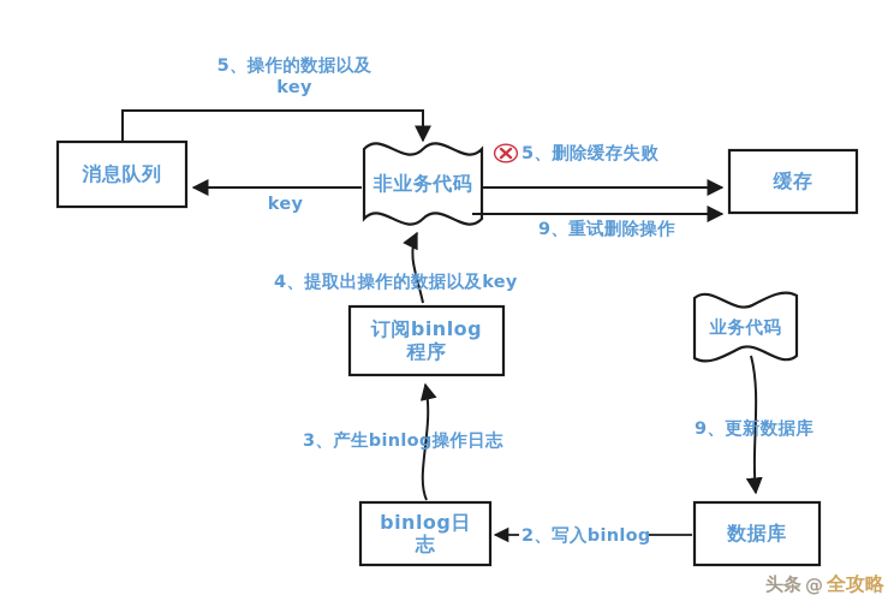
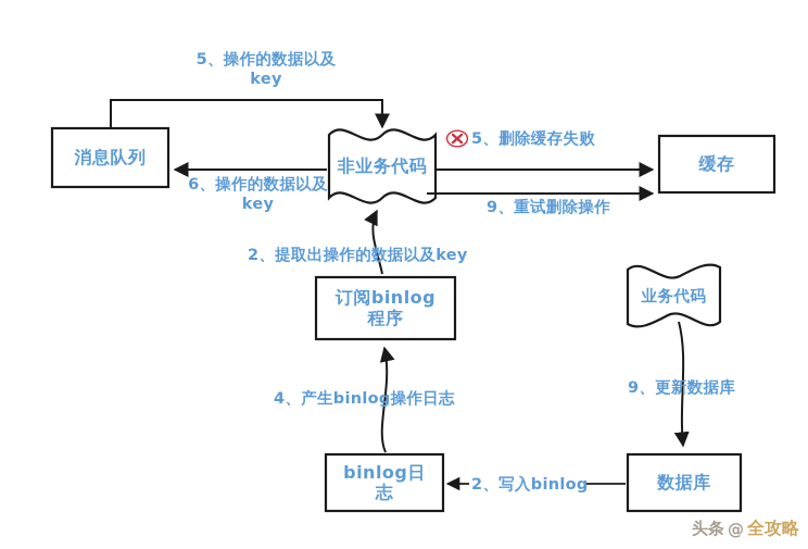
  消息队列
  非业务代码
  缓存
  订阅binlog
  程序
  业务代码
  binlog日
  志
  数据库
  5、操作的数据以及
  key
+ 6、操作的数据以及
  key
  5、删除缓存失败
  9、重试删除操作
- 4、提取出操作的数据以及key
+ 2、提取出操作的数据以及key
- 3、产生binlog操作日志
+ 4、产生binlog操作日志
  2、写入binlog
  9、更新数据库
  头条
  @
  全攻略
